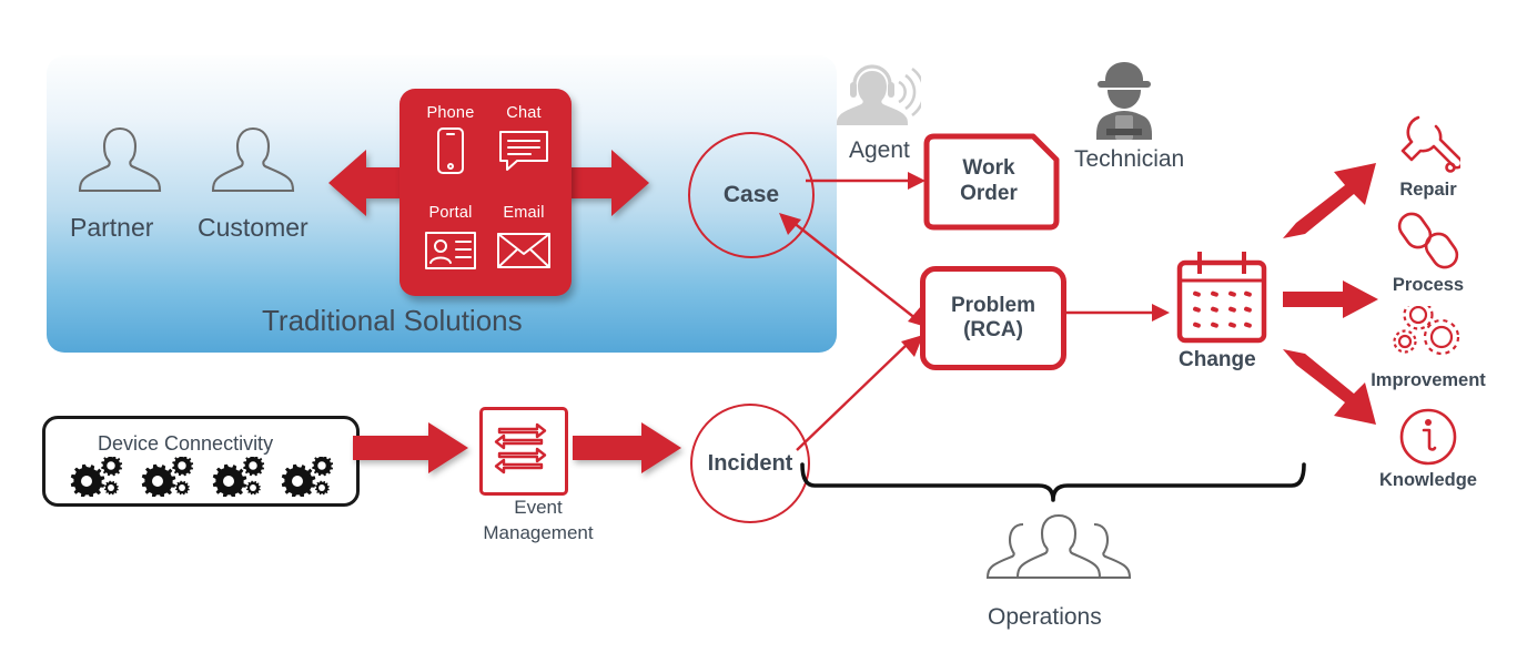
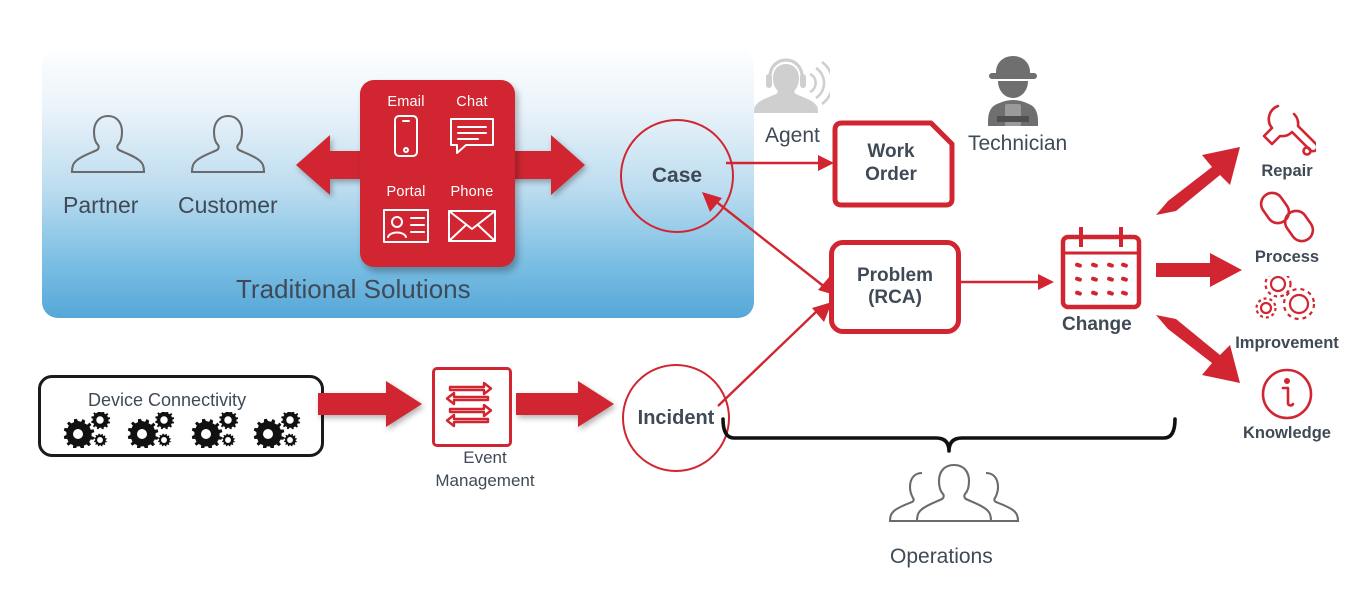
  Partner
  Customer
  Traditional Solutions
- Phone
+ Email
  Chat
  Portal
- Email
+ Phone
  Case
  Agent
  Technician
  Work
  Order
  Problem
  (RCA)
  Change
  Repair
  Process
  Improvement
  Knowledge
  Device Connectivity
  Event
  Management
  Incident
  Operations
